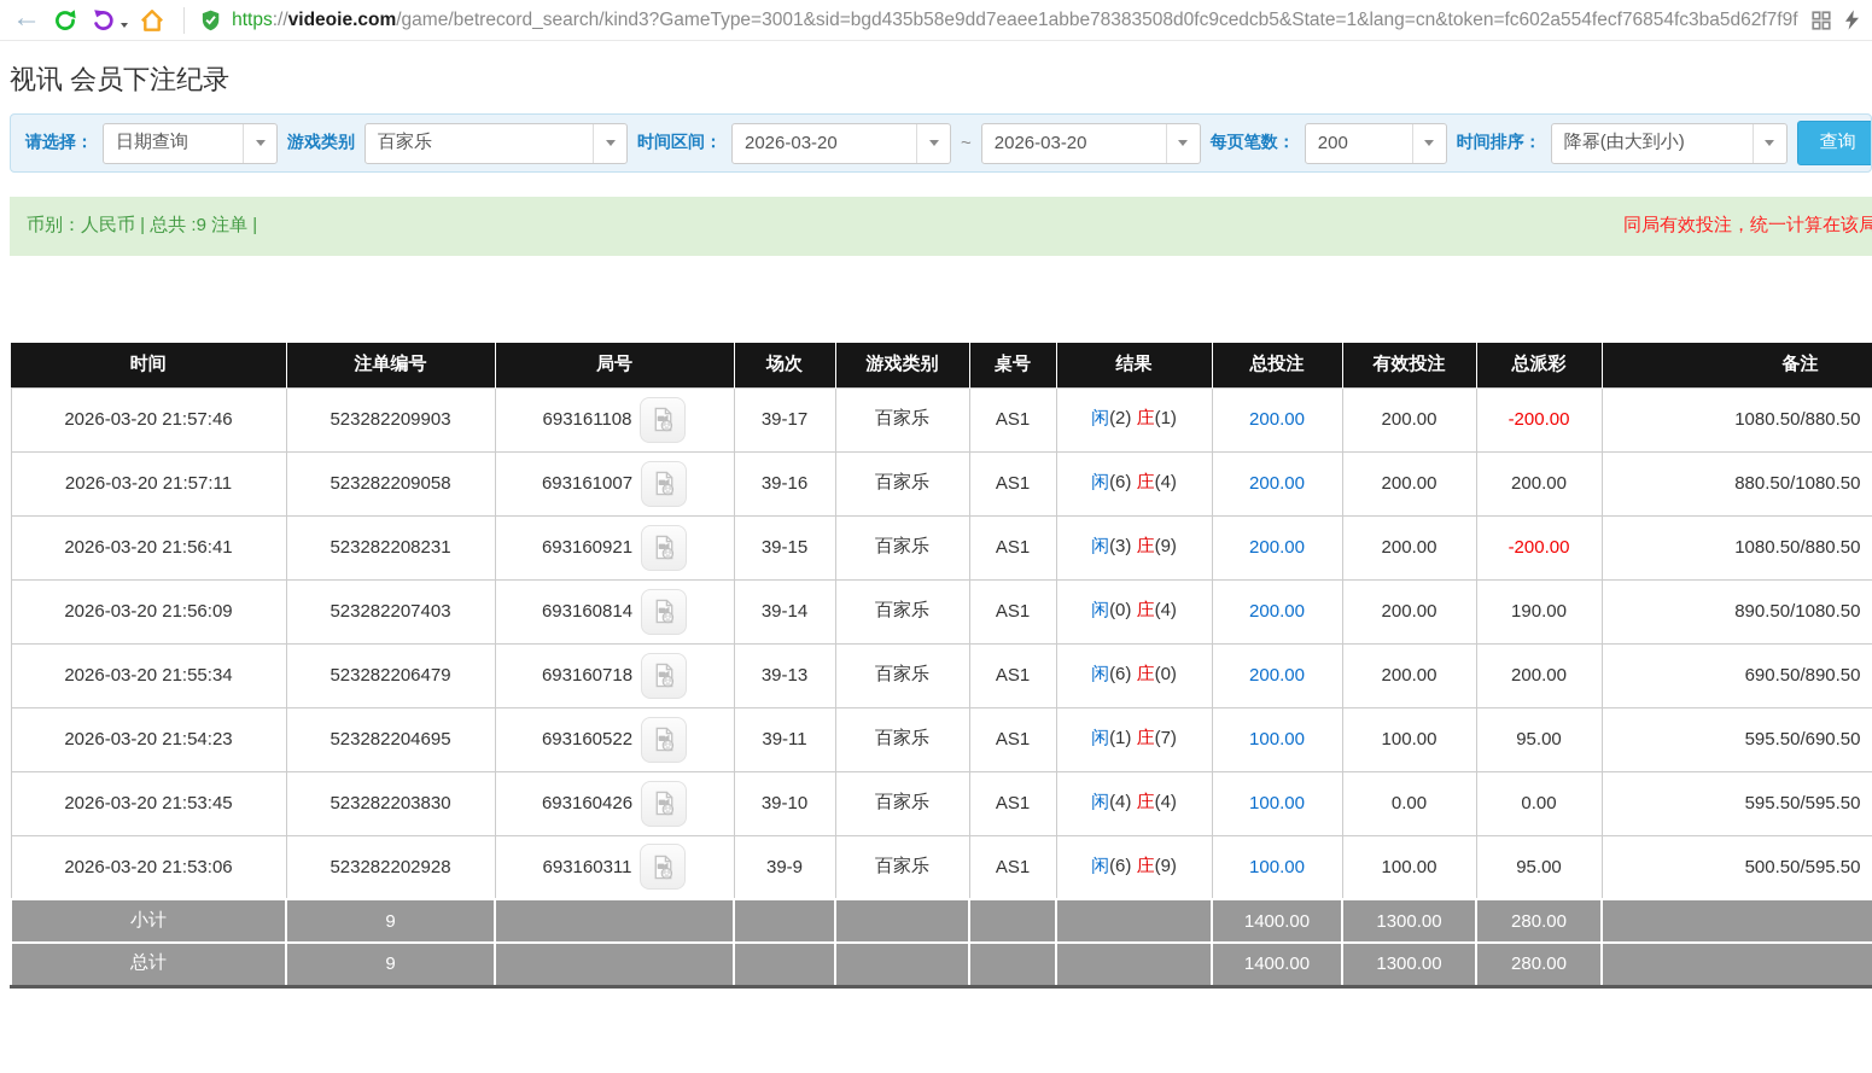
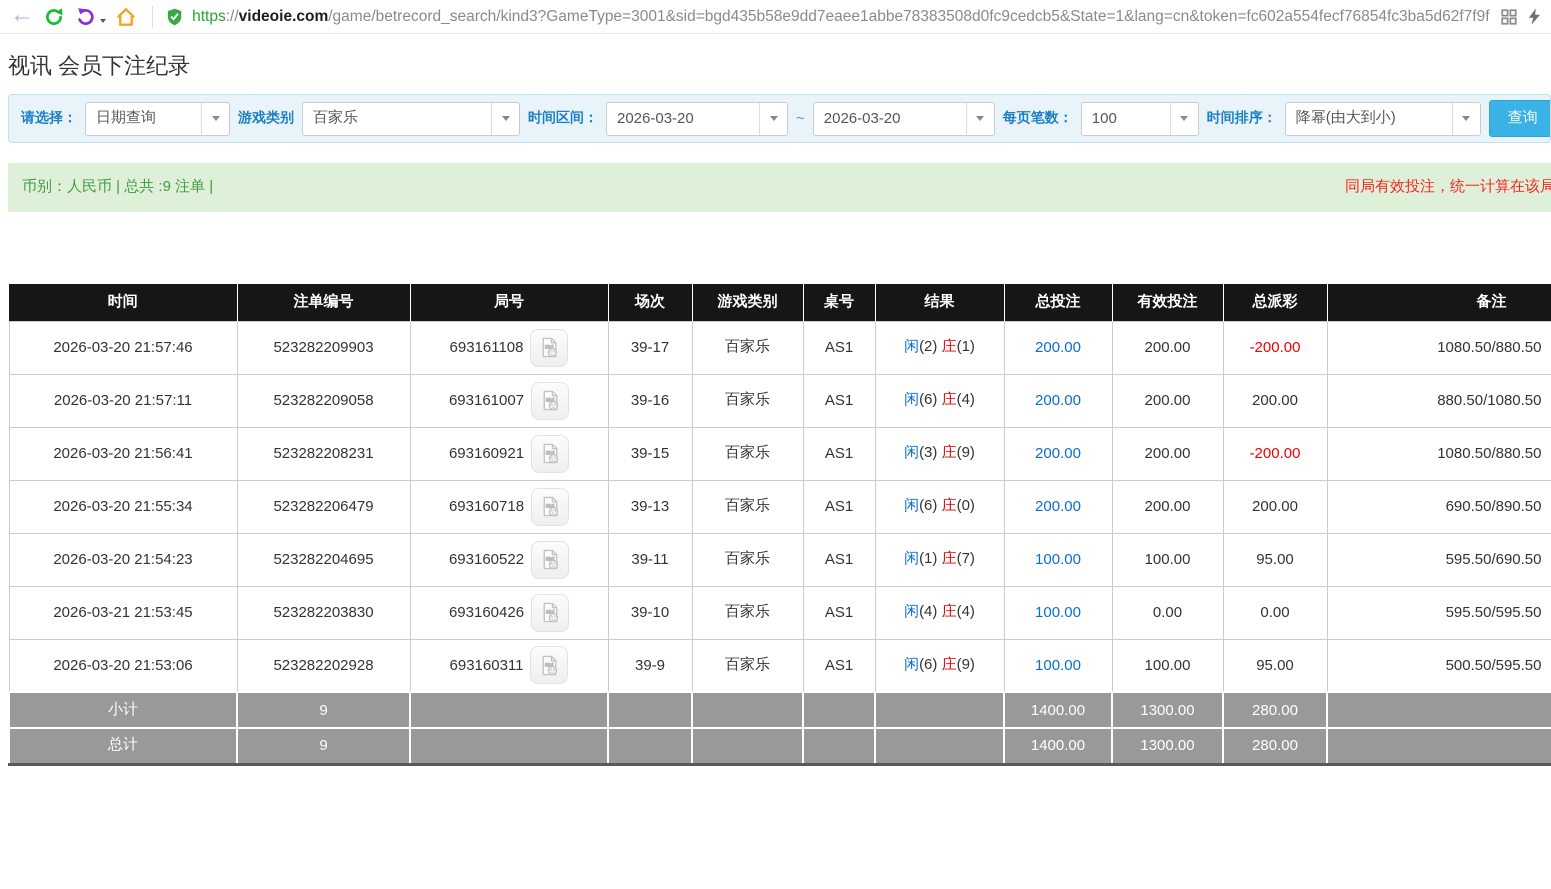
  ←
  https://videoie.com/game/betrecord_search/kind3?GameType=3001&sid=bgd435b58e9dd7eaee1abbe78383508d0fc9cedcb5&State=1&lang=cn&token=fc602a554fecf76854fc3ba5d62f7f9f
  视讯 会员下注纪录
  请选择：
  日期查询
  游戏类别
  百家乐
  时间区间：
  2026-03-20
  ~
  2026-03-20
  每页笔数：
- 200
+ 100
  时间排序：
  降幂(由大到小)
  查询
  币别：人民币 | 总共 :9 注单 |
  同局有效投注，统一计算在该局
  时间	注单编号	局号	场次	游戏类别	桌号	结果	总投注	有效投注	总派彩	备注
  2026-03-20 21:57:46	523282209903	693161108	39-17	百家乐	AS1	闲(2) 庄(1)	200.00	200.00	-200.00	1080.50/880.50
  2026-03-20 21:57:11	523282209058	693161007	39-16	百家乐	AS1	闲(6) 庄(4)	200.00	200.00	200.00	880.50/1080.50
  2026-03-20 21:56:41	523282208231	693160921	39-15	百家乐	AS1	闲(3) 庄(9)	200.00	200.00	-200.00	1080.50/880.50
- 2026-03-20 21:56:09	523282207403	693160814	39-14	百家乐	AS1	闲(0) 庄(4)	200.00	200.00	190.00	890.50/1080.50
  2026-03-20 21:55:34	523282206479	693160718	39-13	百家乐	AS1	闲(6) 庄(0)	200.00	200.00	200.00	690.50/890.50
  2026-03-20 21:54:23	523282204695	693160522	39-11	百家乐	AS1	闲(1) 庄(7)	100.00	100.00	95.00	595.50/690.50
- 2026-03-20 21:53:45	523282203830	693160426	39-10	百家乐	AS1	闲(4) 庄(4)	100.00	0.00	0.00	595.50/595.50
+ 2026-03-21 21:53:45	523282203830	693160426	39-10	百家乐	AS1	闲(4) 庄(4)	100.00	0.00	0.00	595.50/595.50
  2026-03-20 21:53:06	523282202928	693160311	39-9	百家乐	AS1	闲(6) 庄(9)	100.00	100.00	95.00	500.50/595.50
  小计	9						1400.00	1300.00	280.00
  总计	9						1400.00	1300.00	280.00
